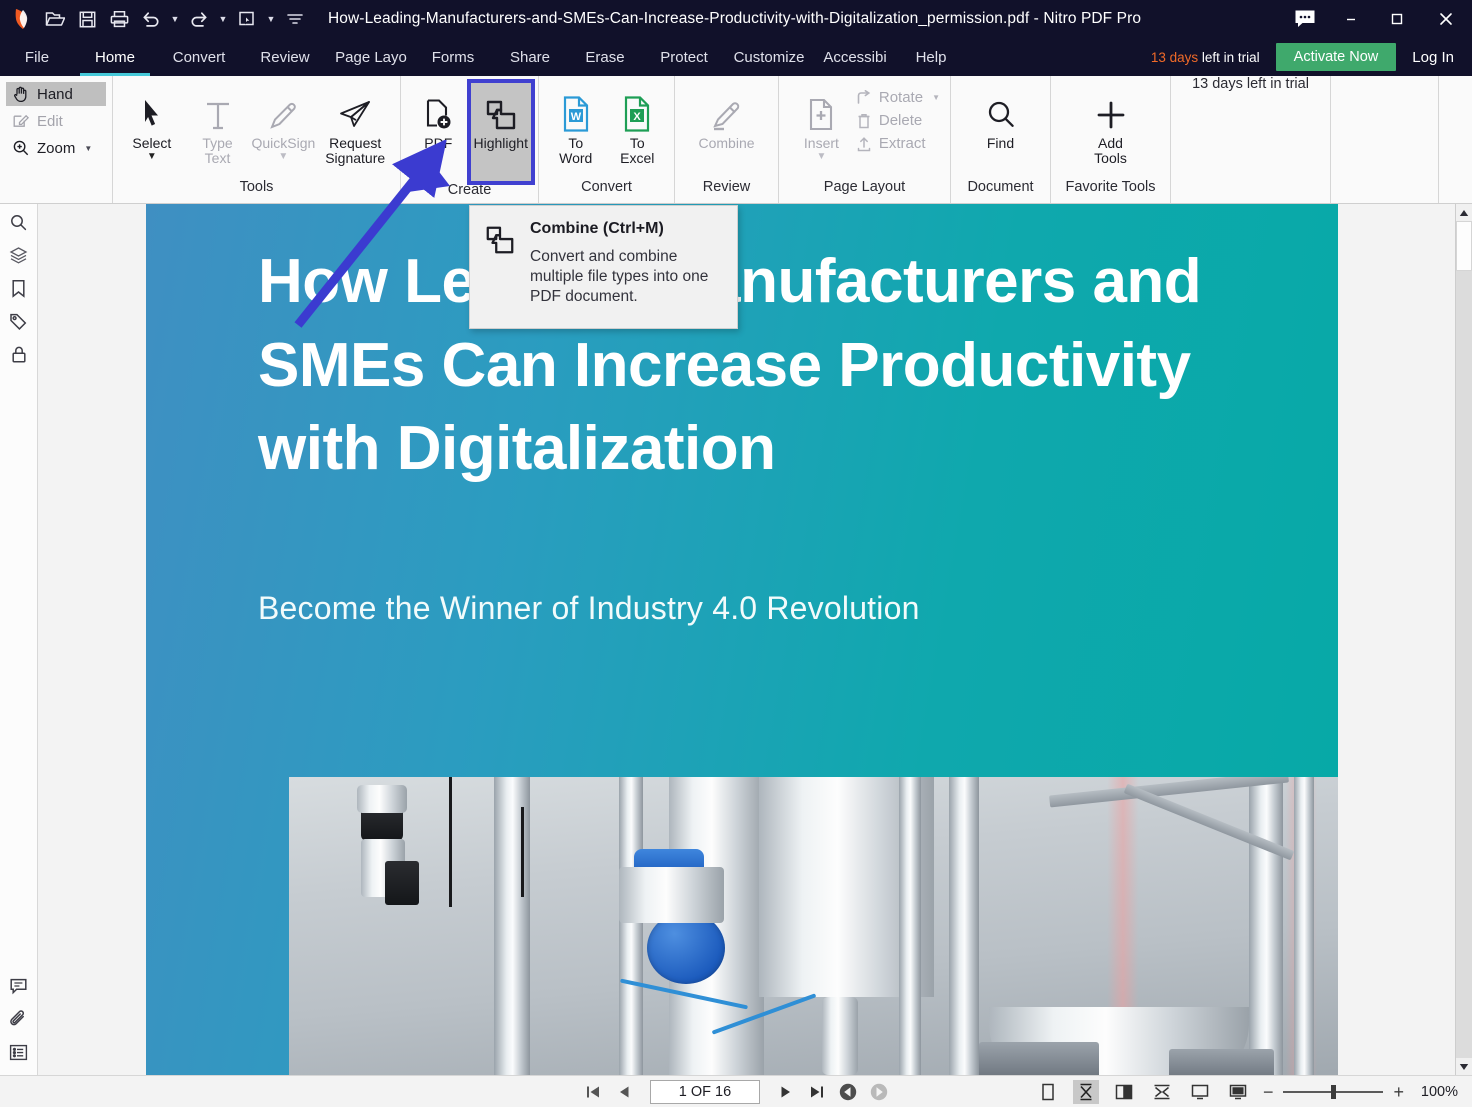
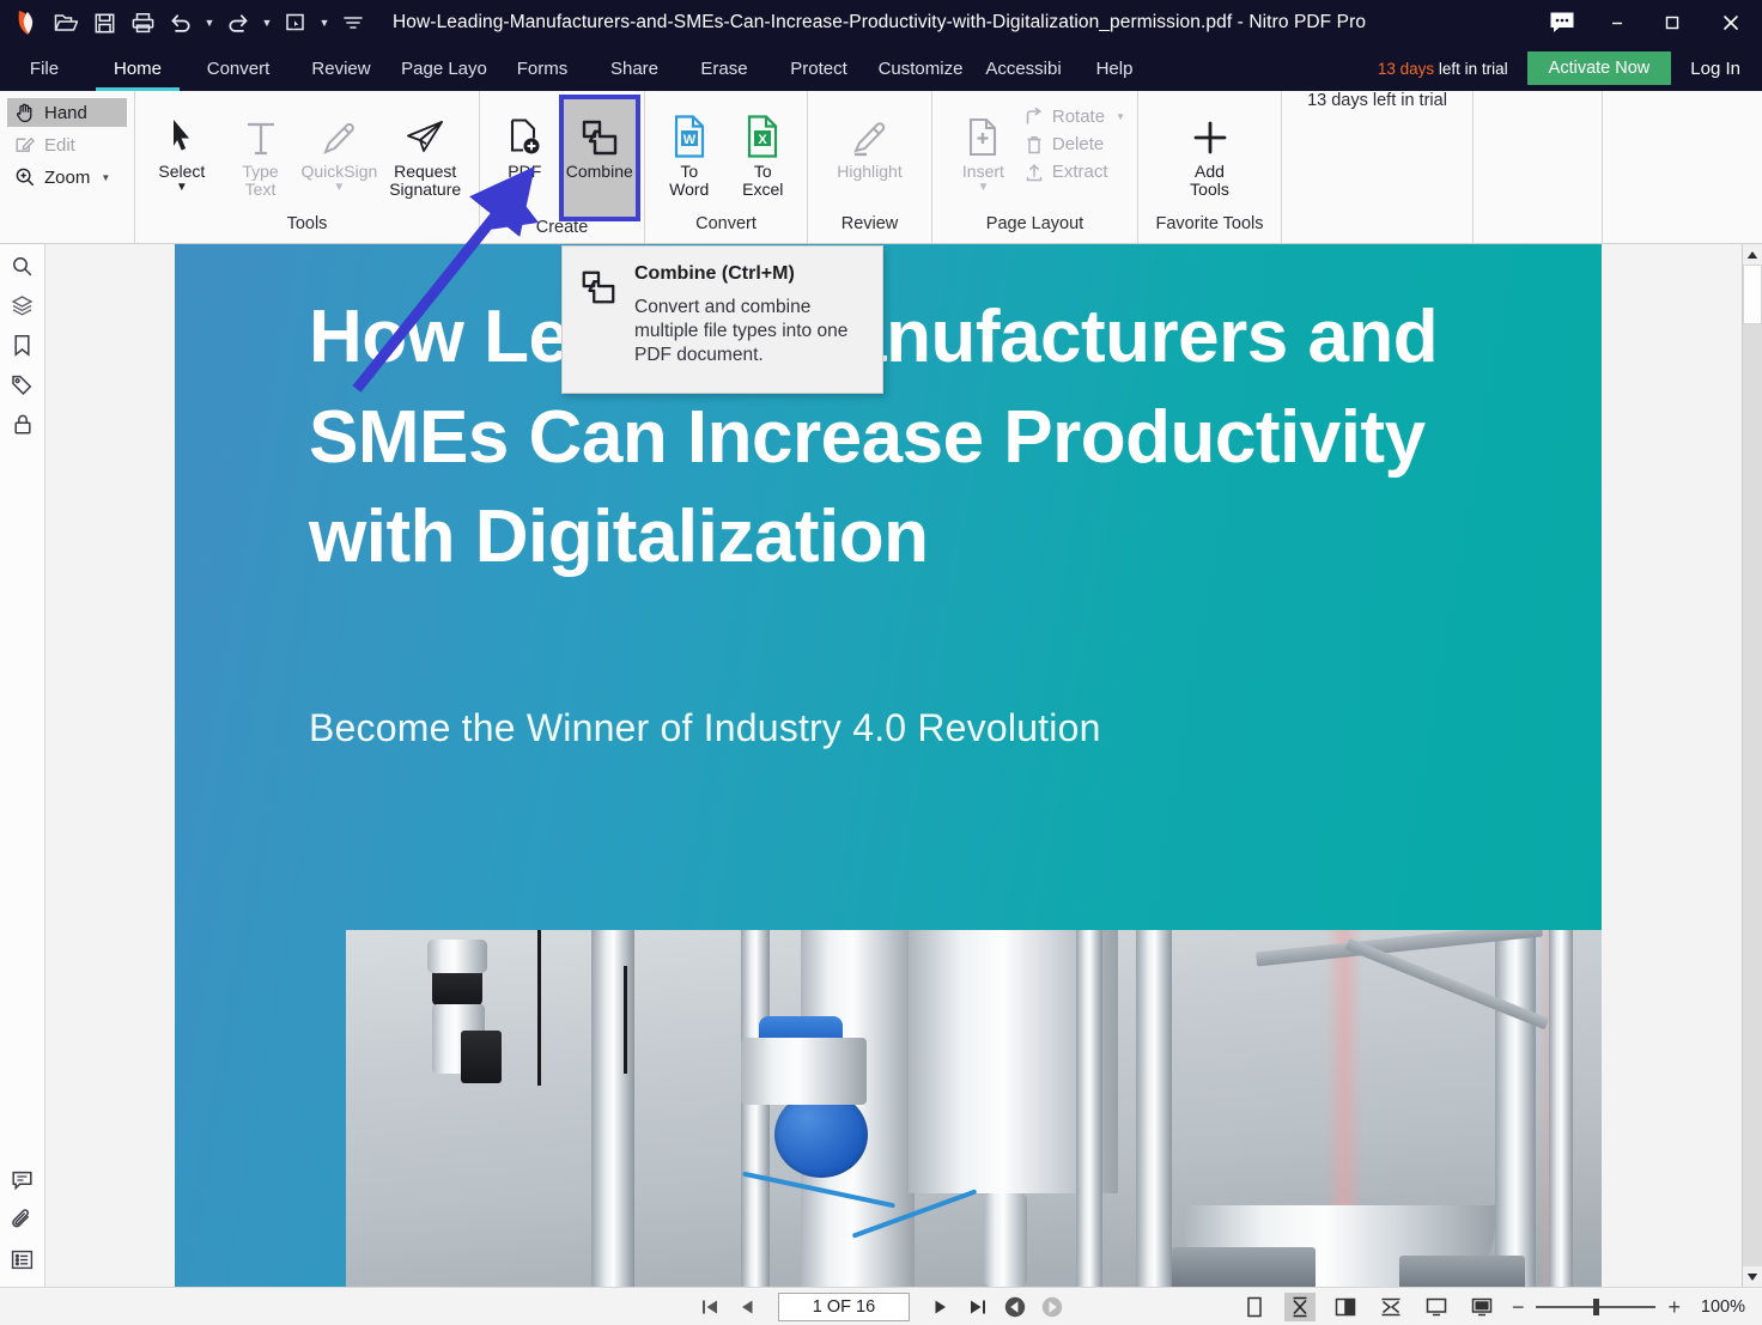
  ▼
  ▼
  ▼
  How-Leading-Manufacturers-and-SMEs-Can-Increase-Productivity-with-Digitalization_permission.pdf - Nitro PDF Pro
  File
  Home
  Convert
  Review
  Page Layo
  Forms
  Share
  Erase
  Protect
  Customize
  Accessibi
  Help
  13 days left in trial
  Activate Now
  Log In
  Hand
  Edit
  Zoom
  ▼
  Select
  ▼
  Type
  Text
  QuickSign
  ▼
  Request
  Signature
  Tools
  PDF
  ▼
- Highlight
+ Combine
  Create
  W
  To
  Word
  X
  To
  Excel
  Convert
- Combine
+ Highlight
  Review
  Insert
  ▼
  Rotate
  ▼
  Delete
  Extract
  Page Layout
- Find
- Document
  Add
  Tools
  Favorite Tools
  13 days left in trial
  How Lenufacturers and SMEs Can Increase Productivity with Digitalization
  Become the Winner of Industry 4.0 Revolution
  Combine (Ctrl+M)
  Convert and combine multiple file types into one PDF document.
  1 OF 16
  −
  +
  100%
